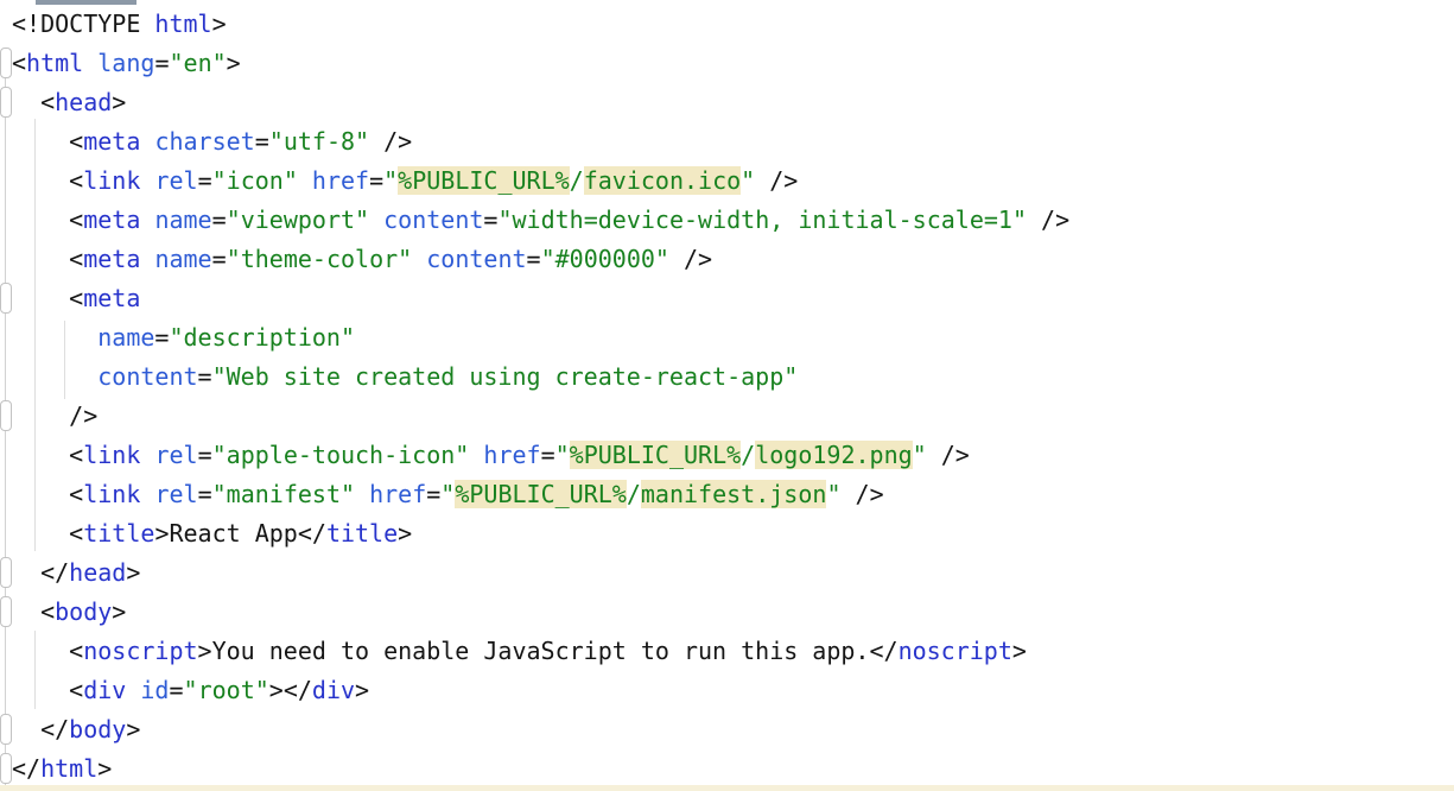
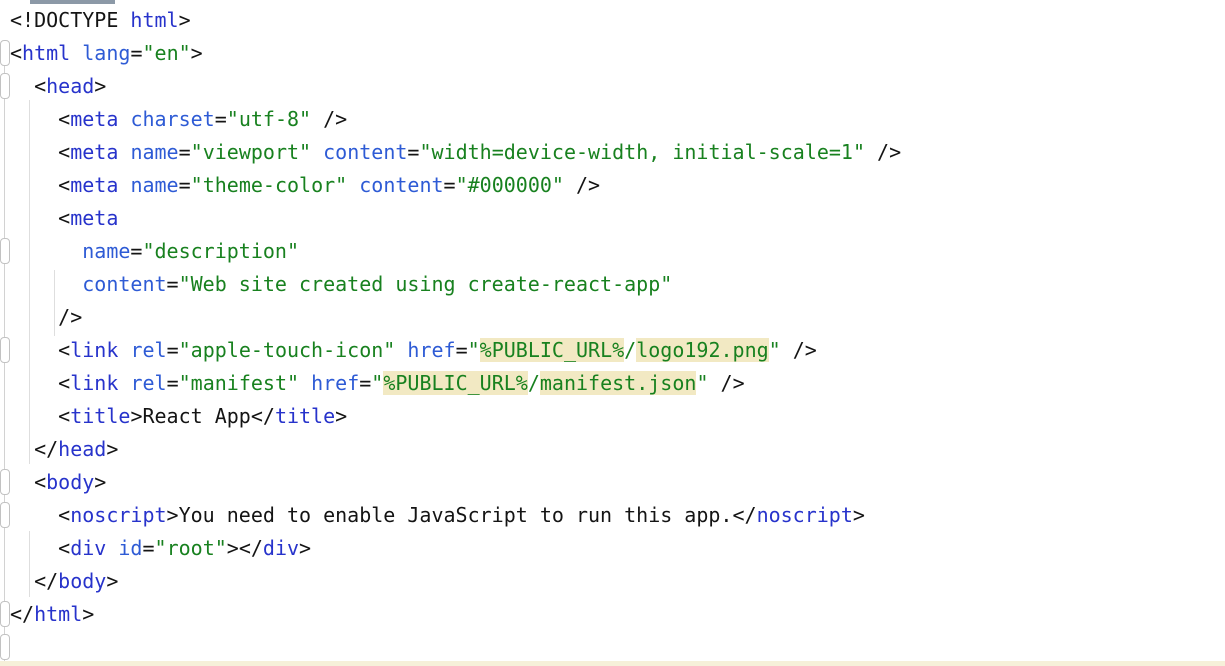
  <!DOCTYPE html>
  <html lang="en">
  <head>
  <meta charset="utf-8" />
- <link rel="icon" href="%PUBLIC_URL%/favicon.ico" />
  <meta name="viewport" content="width=device-width, initial-scale=1" />
  <meta name="theme-color" content="#000000" />
  <meta
  name="description"
  content="Web site created using create-react-app"
  />
  <link rel="apple-touch-icon" href="%PUBLIC_URL%/logo192.png" />
  <link rel="manifest" href="%PUBLIC_URL%/manifest.json" />
  <title>React App</title>
  </head>
  <body>
  <noscript>You need to enable JavaScript to run this app.</noscript>
  <div id="root"></div>
  </body>
  </html>
